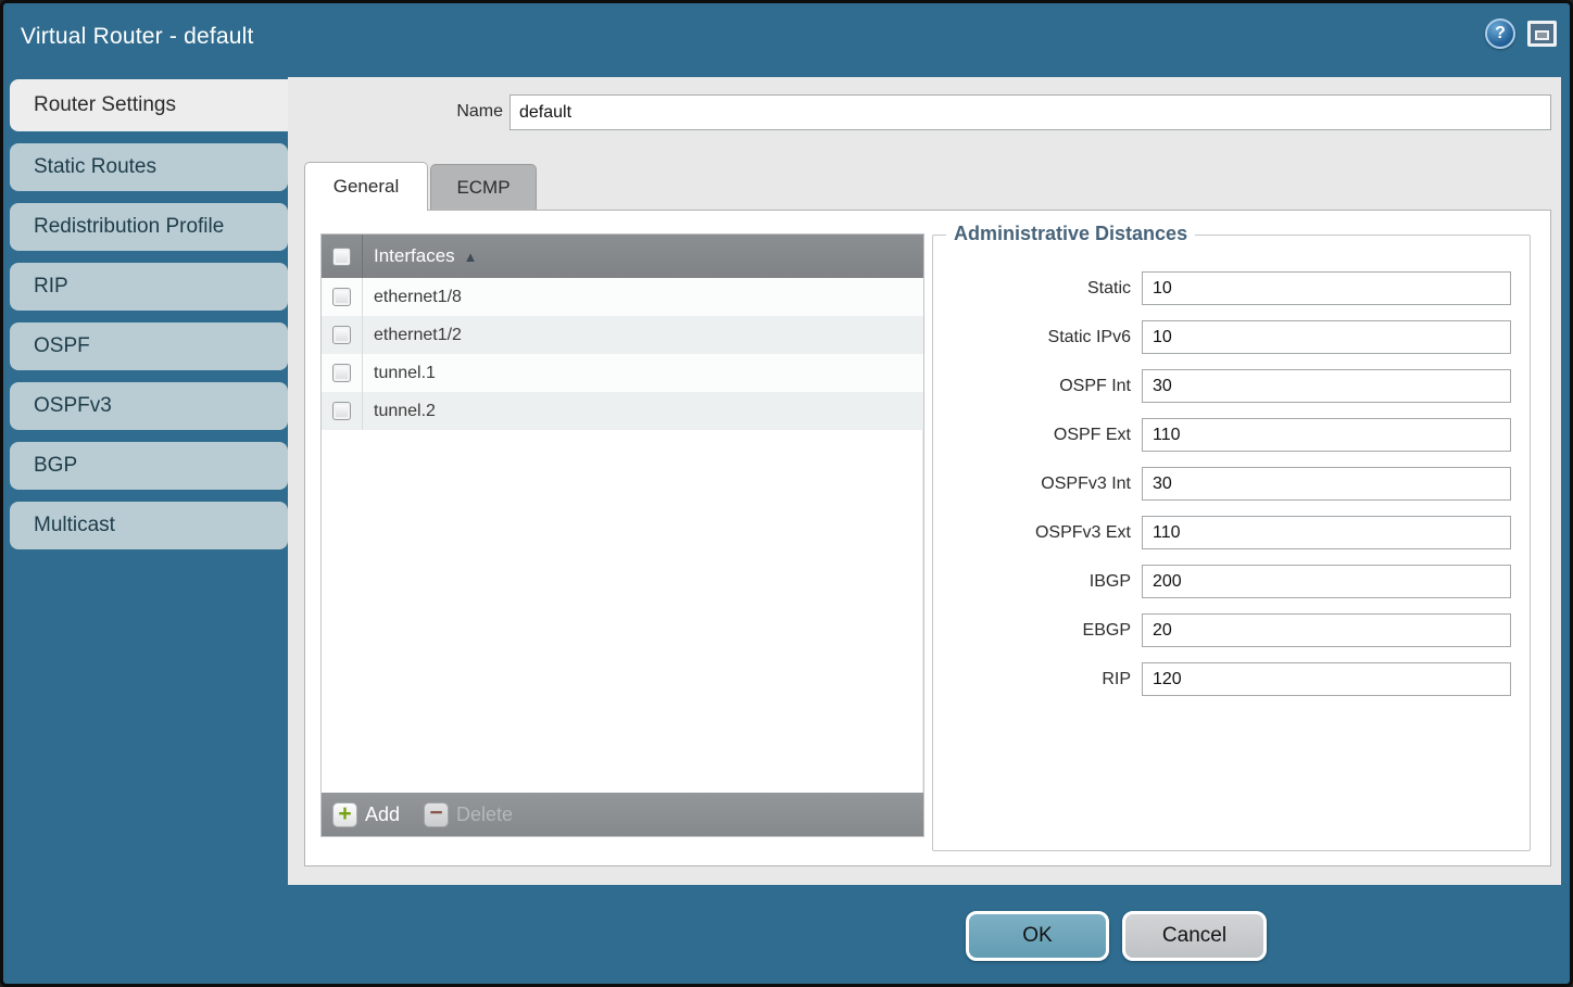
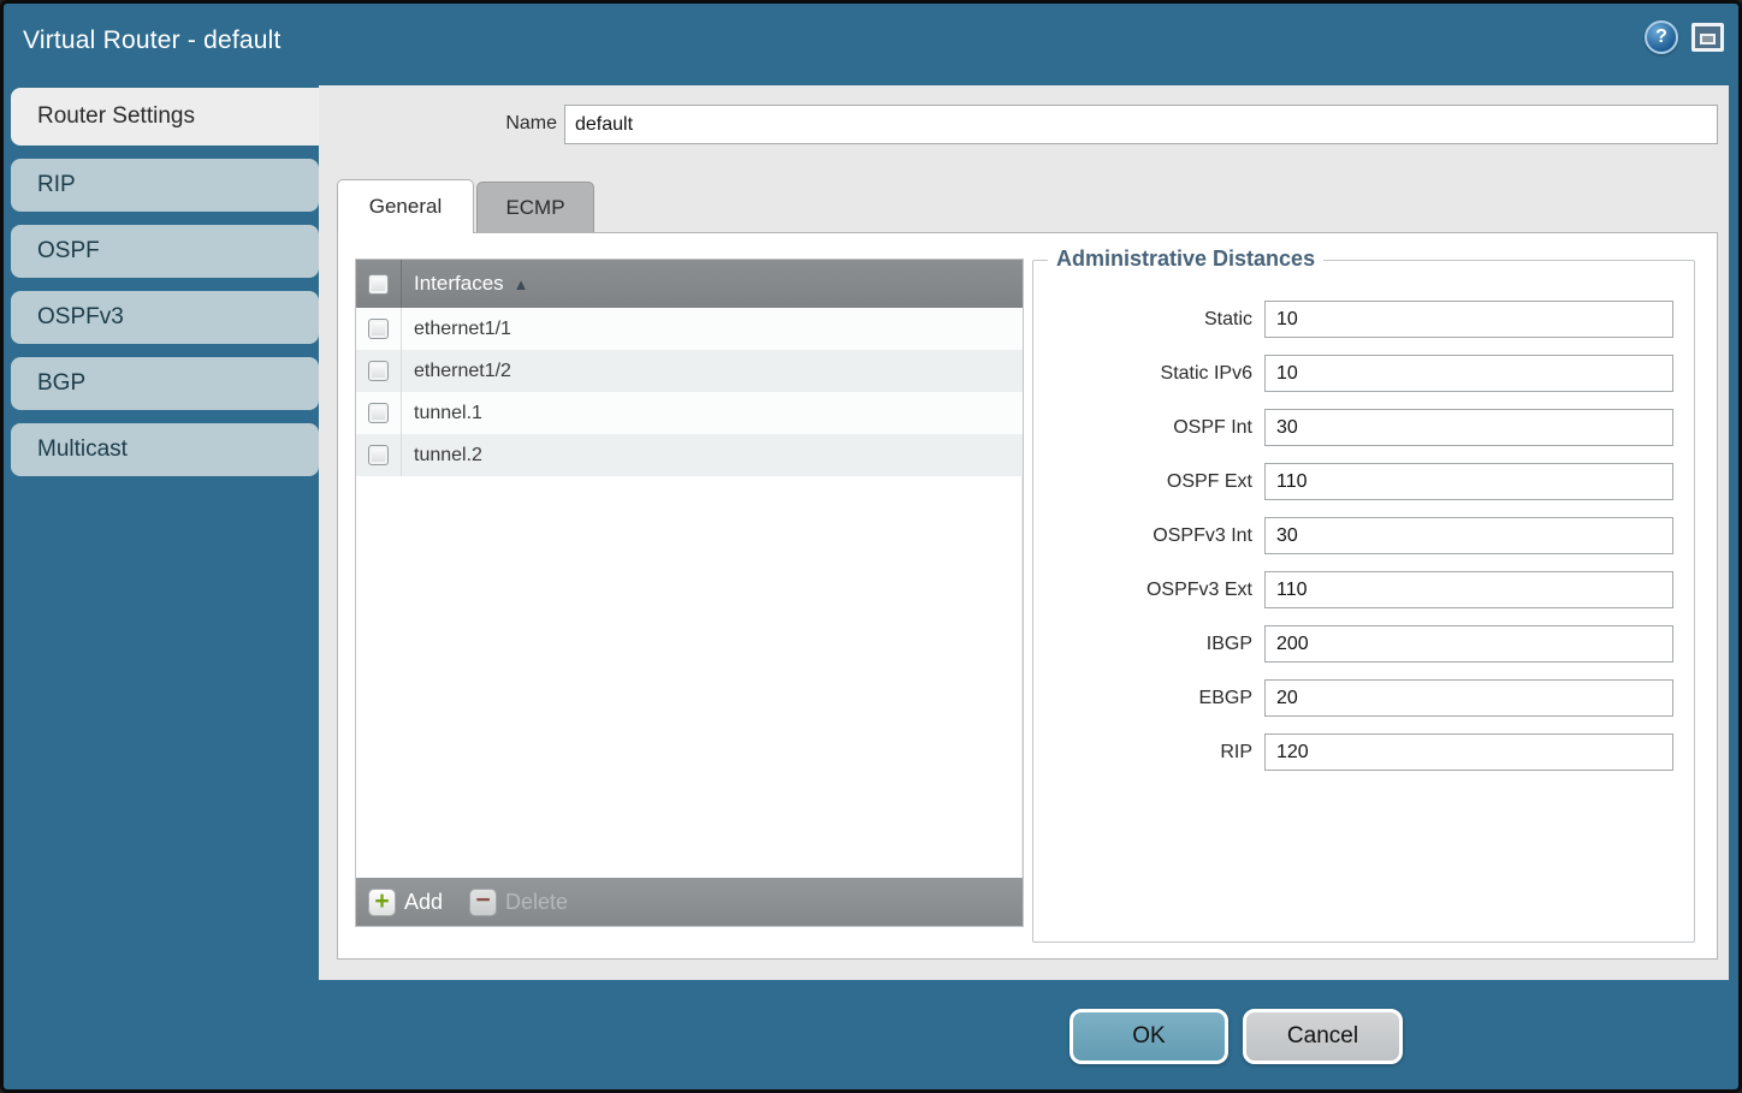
  Virtual Router - default
  ?
  Router Settings
- Static Routes
- Redistribution Profile
  RIP
  OSPF
  OSPFv3
  BGP
  Multicast
  Name
  default
  General
  ECMP
  Interfaces
  ▲
- ethernet1/8
+ ethernet1/1
  ethernet1/2
  tunnel.1
  tunnel.2
  +
  Add
  −
  Delete
  Administrative Distances
  Static
  10
  Static IPv6
  10
  OSPF Int
  30
  OSPF Ext
  110
  OSPFv3 Int
  30
  OSPFv3 Ext
  110
  IBGP
  200
  EBGP
  20
  RIP
  120
  OK
  Cancel
